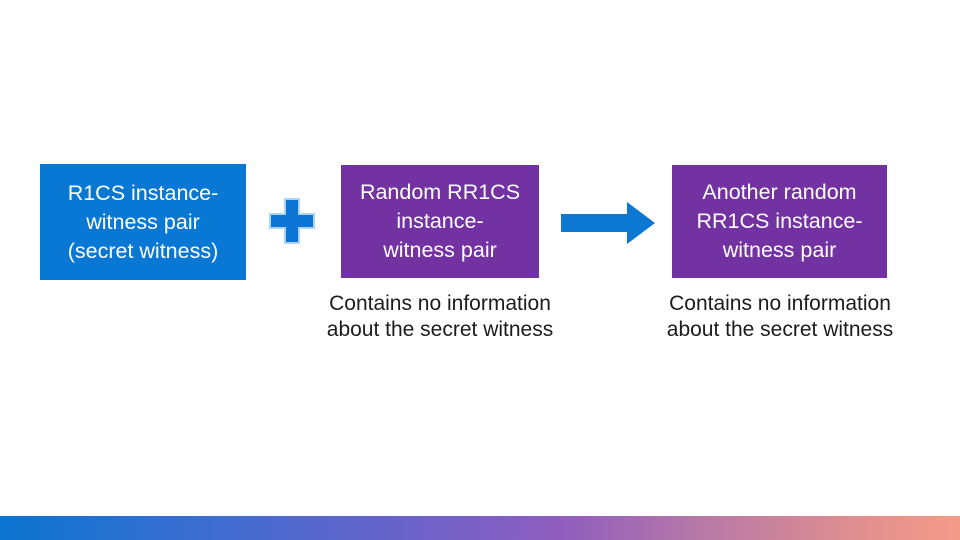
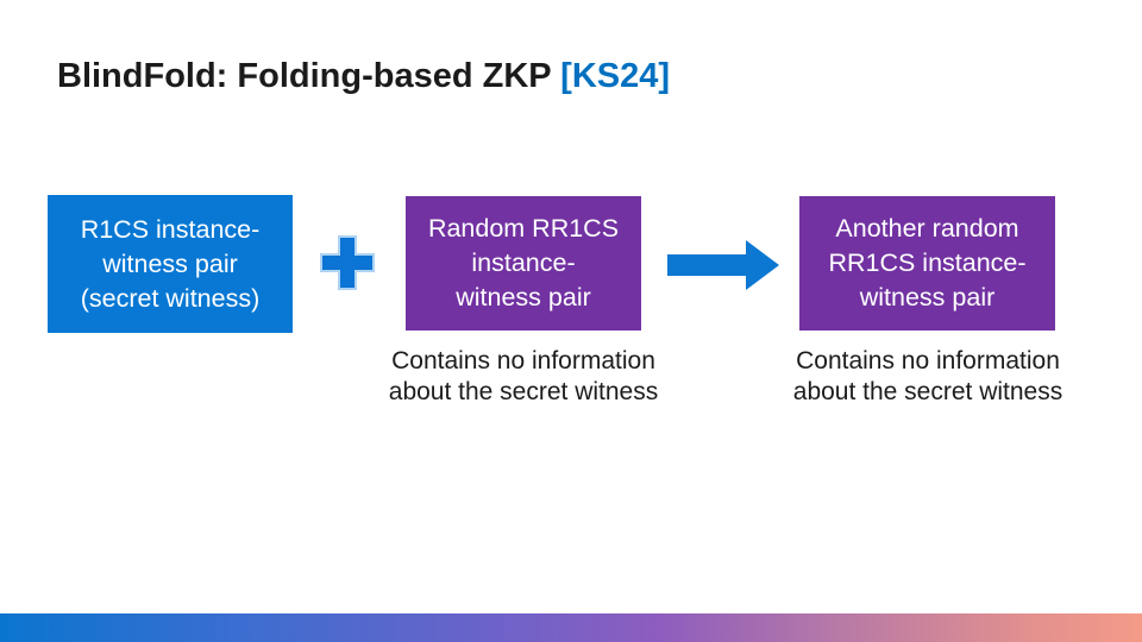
+ BlindFold: Folding-based ZKP [KS24]
  R1CS instance-
  witness pair
  (secret witness)
  Random RR1CS
  instance-
  witness pair
  Another random
  RR1CS instance-
  witness pair
  Contains no information
  about the secret witness
  Contains no information
  about the secret witness
